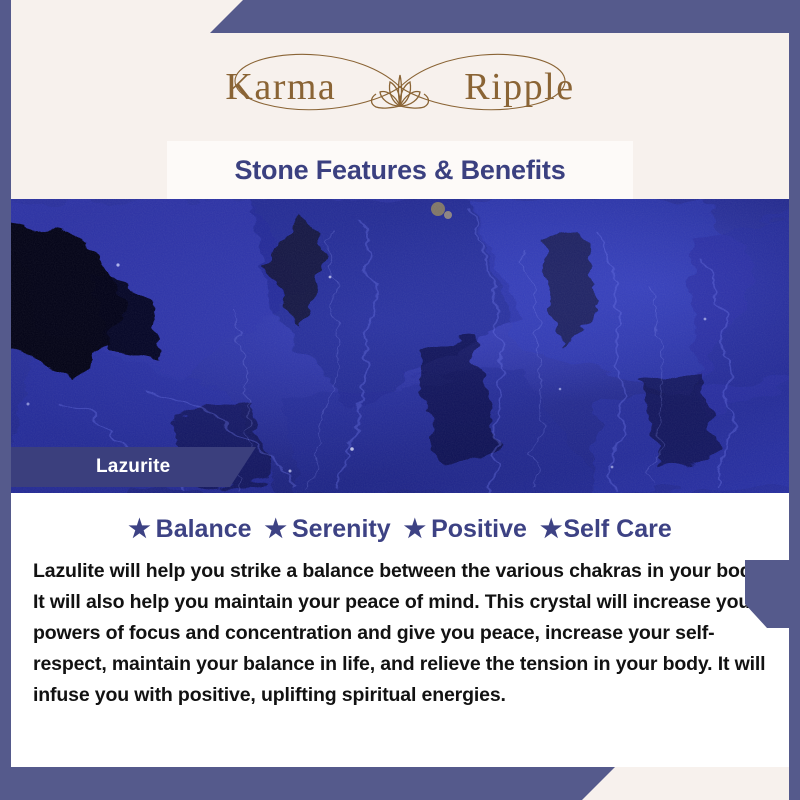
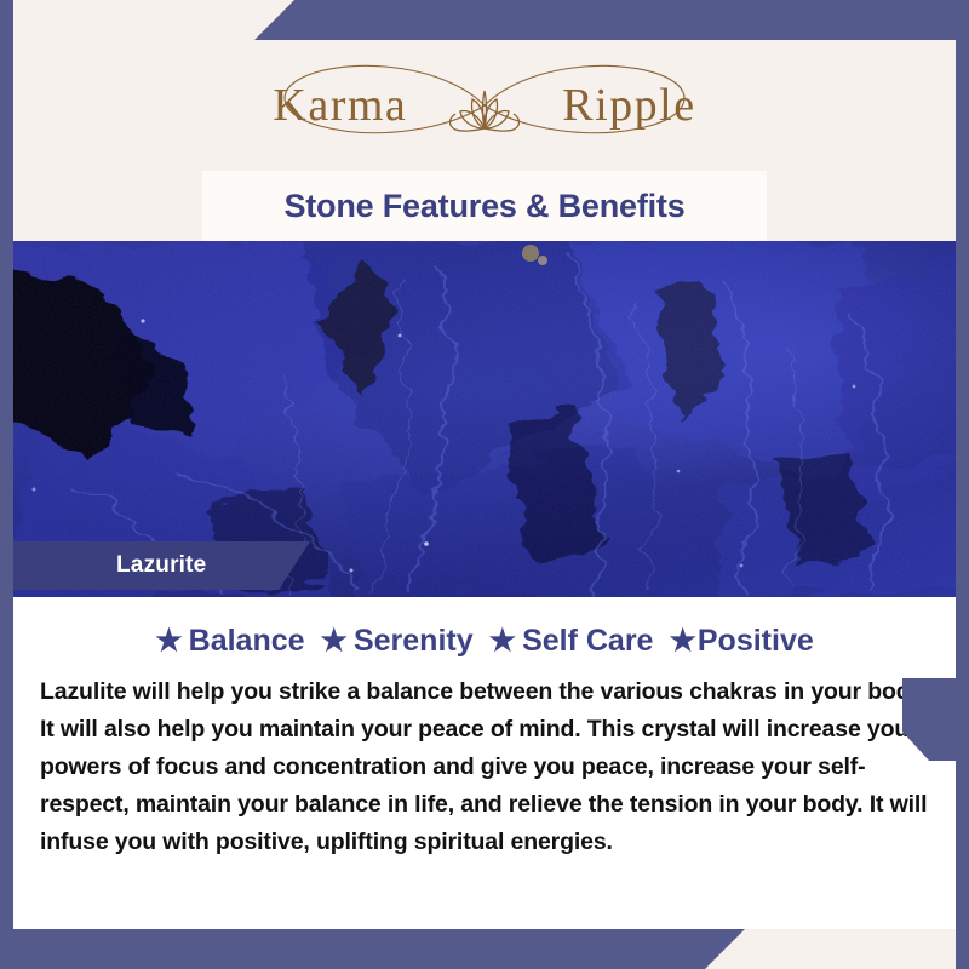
  Karma
  Ripple
  Stone Features & Benefits
  Lazurite
  ★
  Balance
  ★
  Serenity
  ★
- Positive
+ Self Care
  ★
- Self Care
+ Positive
  Lazulite will help you strike a balance between the various chakras in your bo It will also help you maintain your peace of mind. This crystal will increase you powers of focus and concentration and give you peace, increase your self-respect, maintain your balance in life, and relieve the tension in your body. It will infuse you with positive, uplifting spiritual energies.
